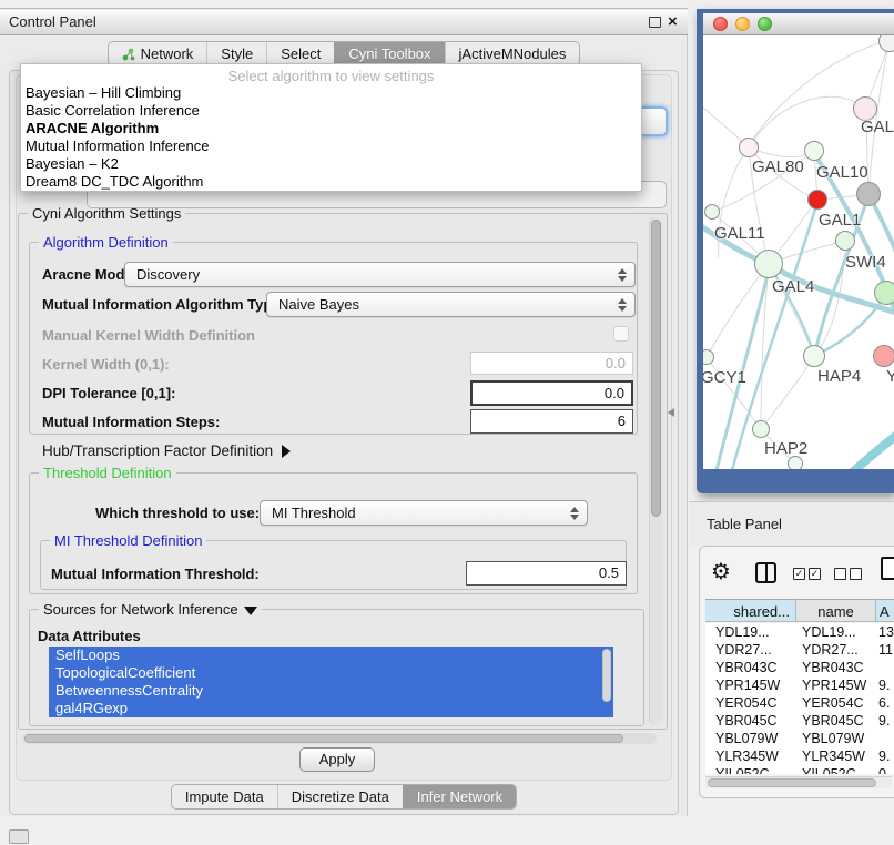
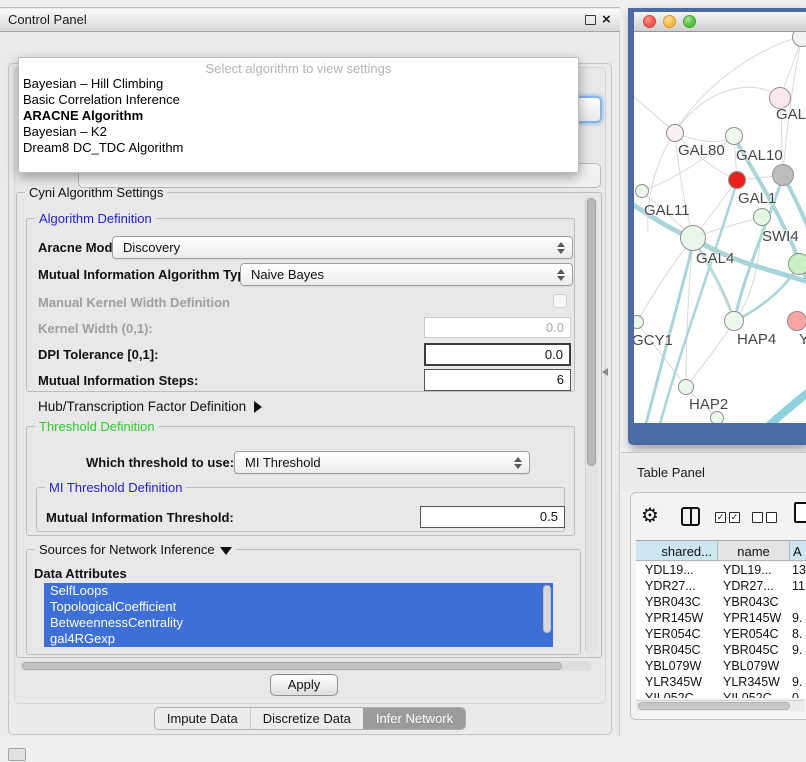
  Control Panel
  ×
- Network
- Style
- Select
- Cyni Toolbox
- jActiveMNodules
  Select algorithm to view settings
  Bayesian – Hill Climbing
  Basic Correlation Inference
  ARACNE Algorithm
- Mutual Information Inference
  Bayesian – K2
  Dream8 DC_TDC Algorithm
  Cyni Algorithm Settings
  Algorithm Definition
  Aracne Mod
  Discovery
  Mutual Information Algorithm Ty
  Naive Bayes
  Manual Kernel Width Definition
  Kernel Width (0,1):
  0.0
  DPI Tolerance [0,1]:
  0.0
  Mutual Information Steps:
  6
  Hub/Transcription Factor Definition
  Threshold Definition
  Which threshold to use:
  MI Threshold
  MI Threshold Definition
  Mutual Information Threshold:
  0.5
  Sources for Network Inference
  Data Attributes
  SelfLoops
  TopologicalCoefficient
  BetweennessCentrality
  gal4RGexp
  Apply
  Impute Data
  Discretize Data
  Infer Network
  GAL
  GAL80
  GAL10
  GAL1
  GAL11
  GAL4
  SWI4
  HAP4
  Y
  GCY1
  HAP2
  Table Panel
  ⚙
  ✓
  ✓
  shared...
  name
  A
  YDL19...
  YDL19...
  13
  YDR27...
  YDR27...
  11
  YBR043C
  YBR043C
  YPR145W
  YPR145W
  9.
  YER054C
  YER054C
- 6.
+ 8.
  YBR045C
  YBR045C
  9.
  YBL079W
  YBL079W
  YLR345W
  YLR345W
  9.
